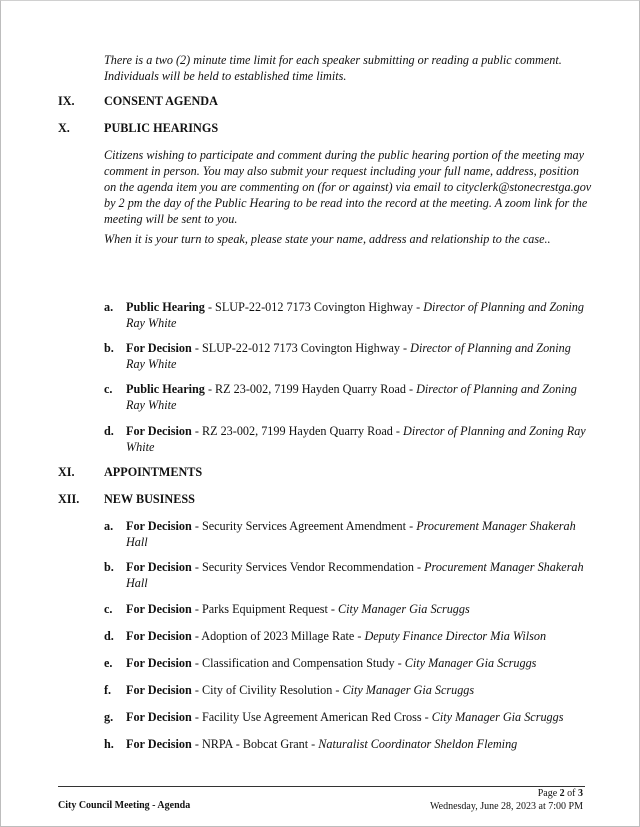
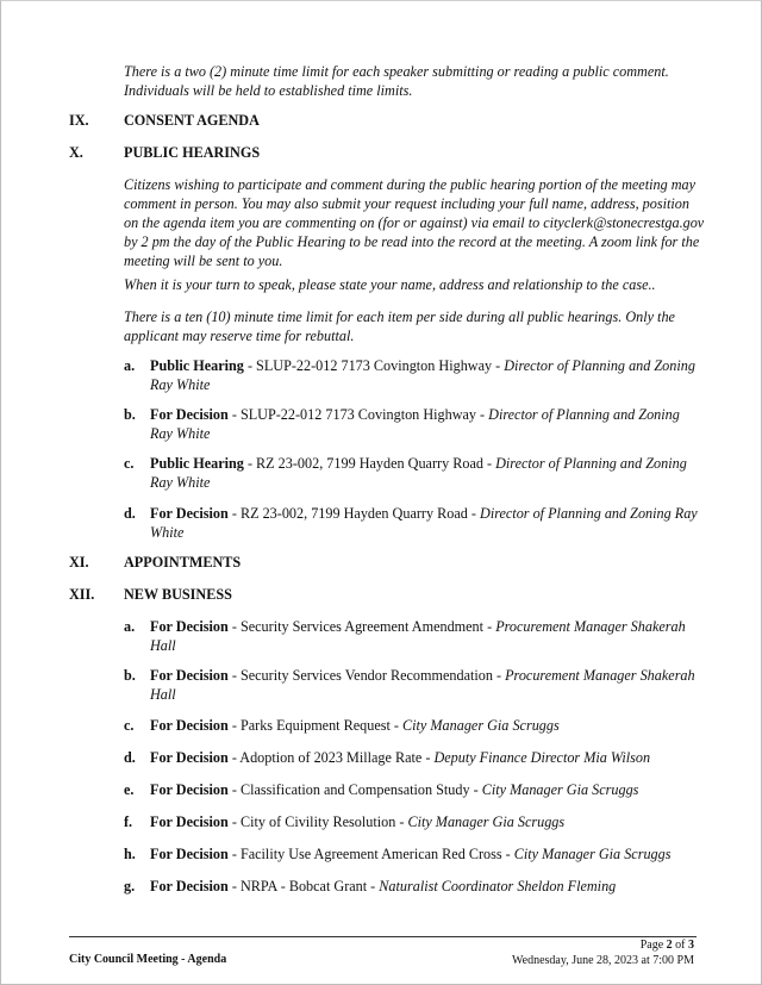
  There is a two (2) minute time limit for each speaker submitting or reading a public comment. Individuals will be held to established time limits.
  IX.
  CONSENT AGENDA
  X.
  PUBLIC HEARINGS
  Citizens wishing to participate and comment during the public hearing portion of the meeting may comment in person. You may also submit your request including your full name, address, position on the agenda item you are commenting on (for or against) via email to cityclerk@stonecrestga.gov by 2 pm the day of the Public Hearing to be read into the record at the meeting. A zoom link for the meeting will be sent to you.
  When it is your turn to speak, please state your name, address and relationship to the case..
+ There is a ten (10) minute time limit for each item per side during all public hearings. Only the applicant may reserve time for rebuttal.
  a.
  Public Hearing - SLUP-22-012 7173 Covington Highway - Director of Planning and Zoning Ray White
  b.
  For Decision - SLUP-22-012 7173 Covington Highway - Director of Planning and Zoning Ray White
  c.
  Public Hearing - RZ 23-002, 7199 Hayden Quarry Road - Director of Planning and Zoning Ray White
  d.
  For Decision - RZ 23-002, 7199 Hayden Quarry Road - Director of Planning and Zoning Ray White
  XI.
  APPOINTMENTS
  XII.
  NEW BUSINESS
  a.
  For Decision - Security Services Agreement Amendment - Procurement Manager Shakerah Hall
  b.
  For Decision - Security Services Vendor Recommendation - Procurement Manager Shakerah Hall
  c.
  For Decision - Parks Equipment Request - City Manager Gia Scruggs
  d.
  For Decision - Adoption of 2023 Millage Rate - Deputy Finance Director Mia Wilson
  e.
  For Decision - Classification and Compensation Study - City Manager Gia Scruggs
  f.
  For Decision - City of Civility Resolution - City Manager Gia Scruggs
- g.
+ h.
  For Decision - Facility Use Agreement American Red Cross - City Manager Gia Scruggs
- h.
+ g.
  For Decision - NRPA - Bobcat Grant - Naturalist Coordinator Sheldon Fleming
  City Council Meeting - Agenda
  Page 2 of 3
  Wednesday, June 28, 2023 at 7:00 PM
